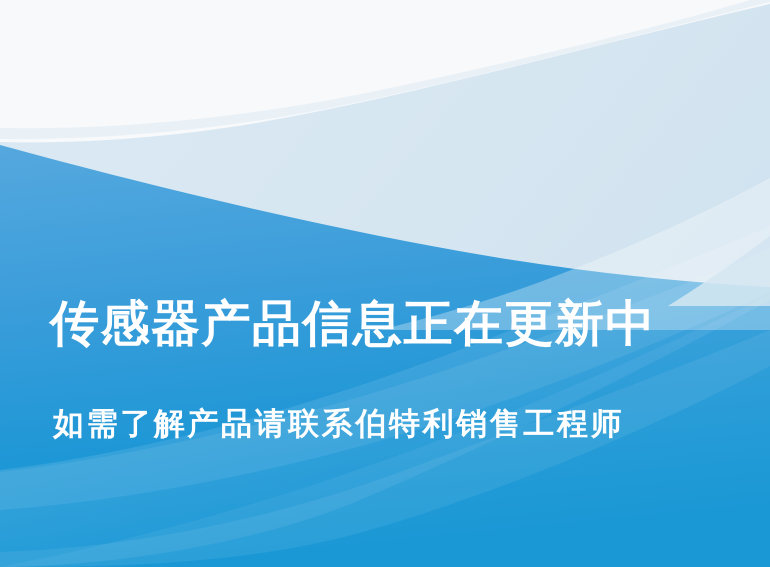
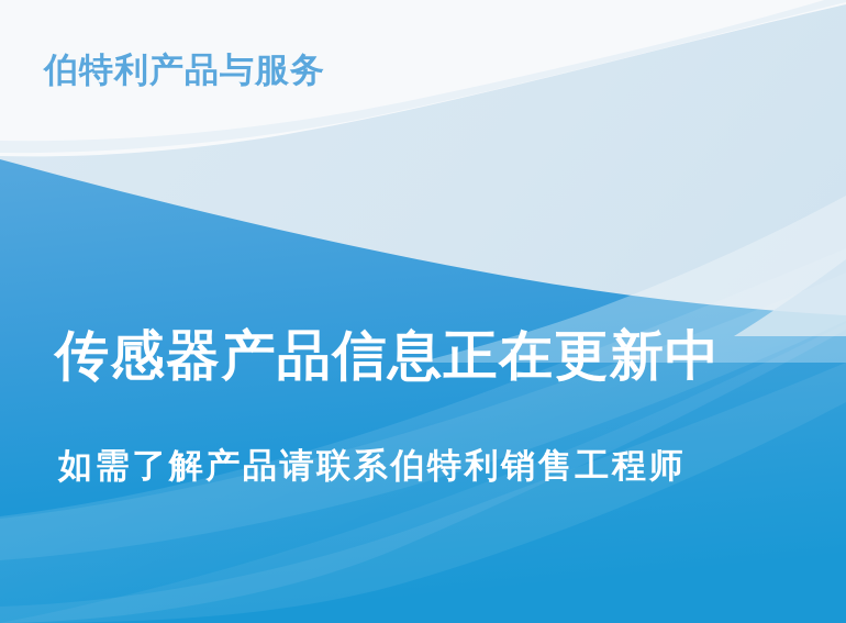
+ 伯特利产品与服务
  传感器产品信息正在更新中
  如需了解产品请联系伯特利销售工程师
